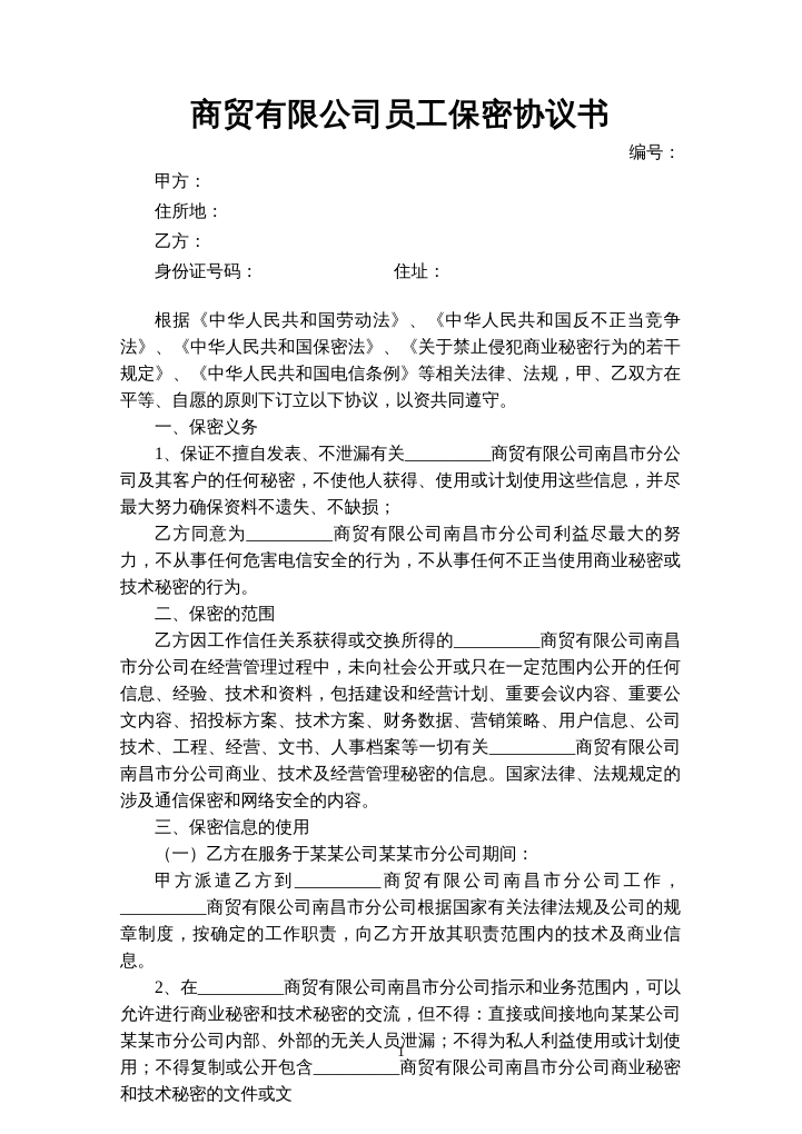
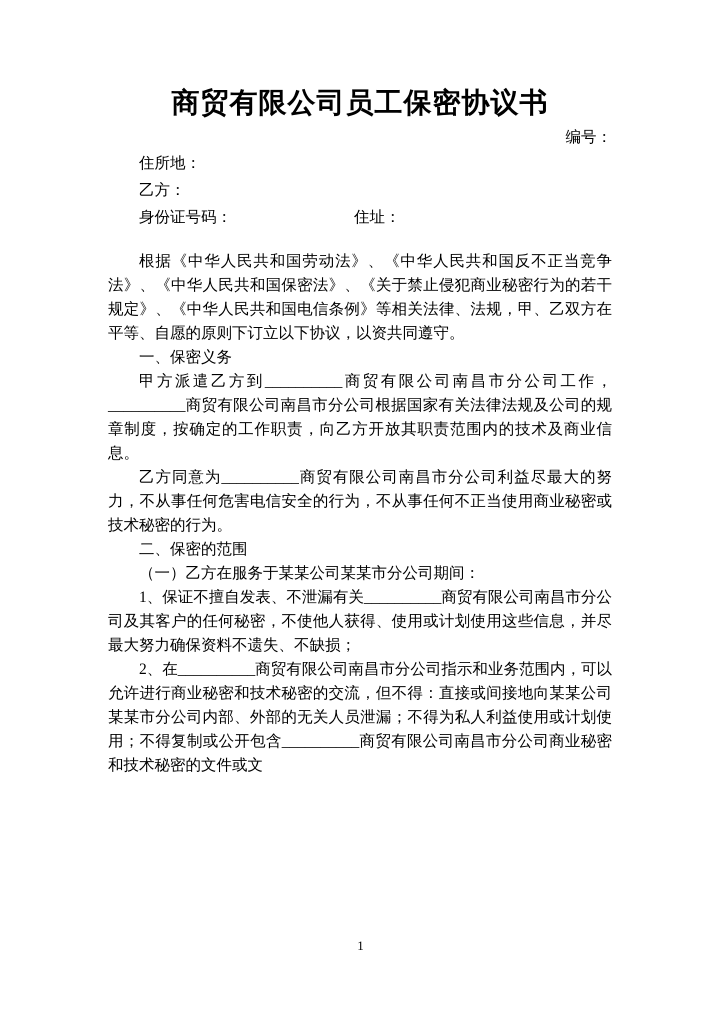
  商贸有限公司员工保密协议书
  编号：
- 甲方：
  住所地：
  乙方：
  身份证号码： 住址：
  根据《中华人民共和国劳动法》、《中华人民共和国反不正当竞争法》、《中华人民共和国保密法》、《关于禁止侵犯商业秘密行为的若干规定》、《中华人民共和国电信条例》等相关法律、法规，甲、乙双方在平等、自愿的原则下订立以下协议，以资共同遵守。
  一、保密义务
- 1、保证不擅自发表、不泄漏有关__________商贸有限公司南昌市分公司及其客户的任何秘密，不使他人获得、使用或计划使用这些信息，并尽最大努力确保资料不遗失、不缺损；
+ 甲方派遣乙方到__________商贸有限公司南昌市分公司工作，__________商贸有限公司南昌市分公司根据国家有关法律法规及公司的规章制度，按确定的工作职责，向乙方开放其职责范围内的技术及商业信息。
  乙方同意为__________商贸有限公司南昌市分公司利益尽最大的努力，不从事任何危害电信安全的行为，不从事任何不正当使用商业秘密或技术秘密的行为。
  二、保密的范围
- 乙方因工作信任关系获得或交换所得的__________商贸有限公司南昌市分公司在经营管理过程中，未向社会公开或只在一定范围内公开的任何信息、经验、技术和资料，包括建设和经营计划、重要会议内容、重要公文内容、招投标方案、技术方案、财务数据、营销策略、用户信息、公司技术、工程、经营、文书、人事档案等一切有关__________商贸有限公司南昌市分公司商业、技术及经营管理秘密的信息。国家法律、法规规定的涉及通信保密和网络安全的内容。
- 三、保密信息的使用
  （一）乙方在服务于某某公司某某市分公司期间：
- 甲方派遣乙方到__________商贸有限公司南昌市分公司工作，__________商贸有限公司南昌市分公司根据国家有关法律法规及公司的规章制度，按确定的工作职责，向乙方开放其职责范围内的技术及商业信息。
+ 1、保证不擅自发表、不泄漏有关__________商贸有限公司南昌市分公司及其客户的任何秘密，不使他人获得、使用或计划使用这些信息，并尽最大努力确保资料不遗失、不缺损；
  2、在__________商贸有限公司南昌市分公司指示和业务范围内，可以允许进行商业秘密和技术秘密的交流，但不得：直接或间接地向某某公司某某市分公司内部、外部的无关人员泄漏；不得为私人利益使用或计划使用；不得复制或公开包含__________商贸有限公司南昌市分公司商业秘密和技术秘密的文件或文
  1
